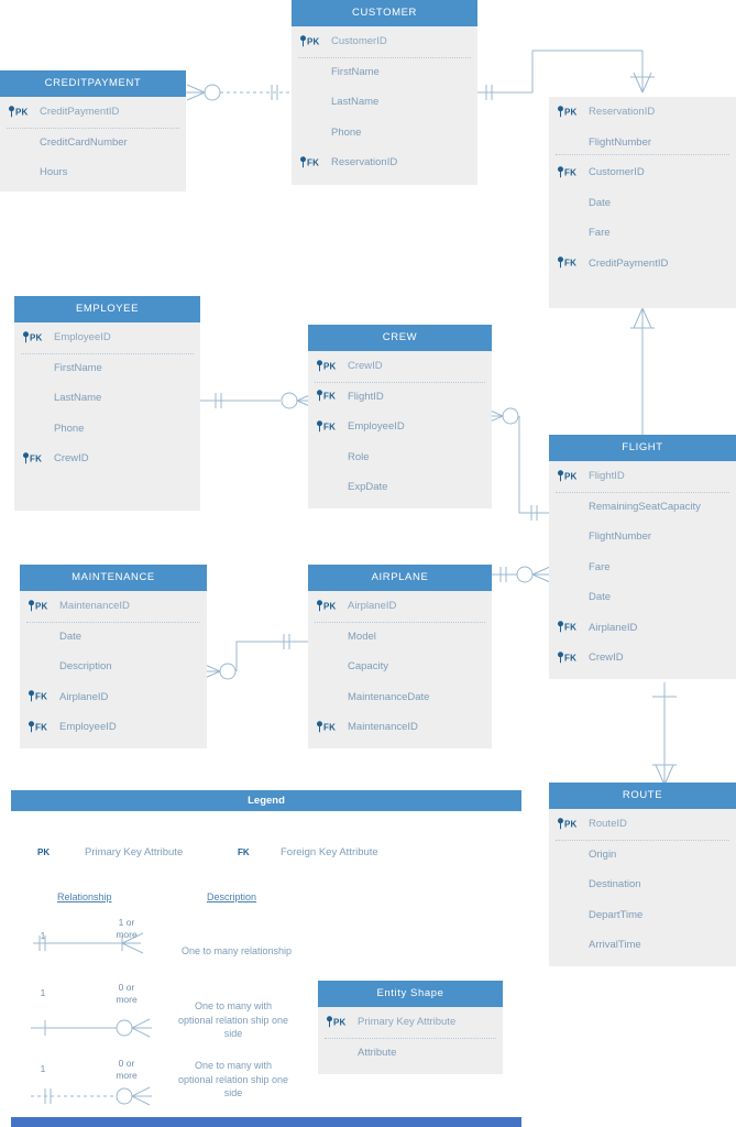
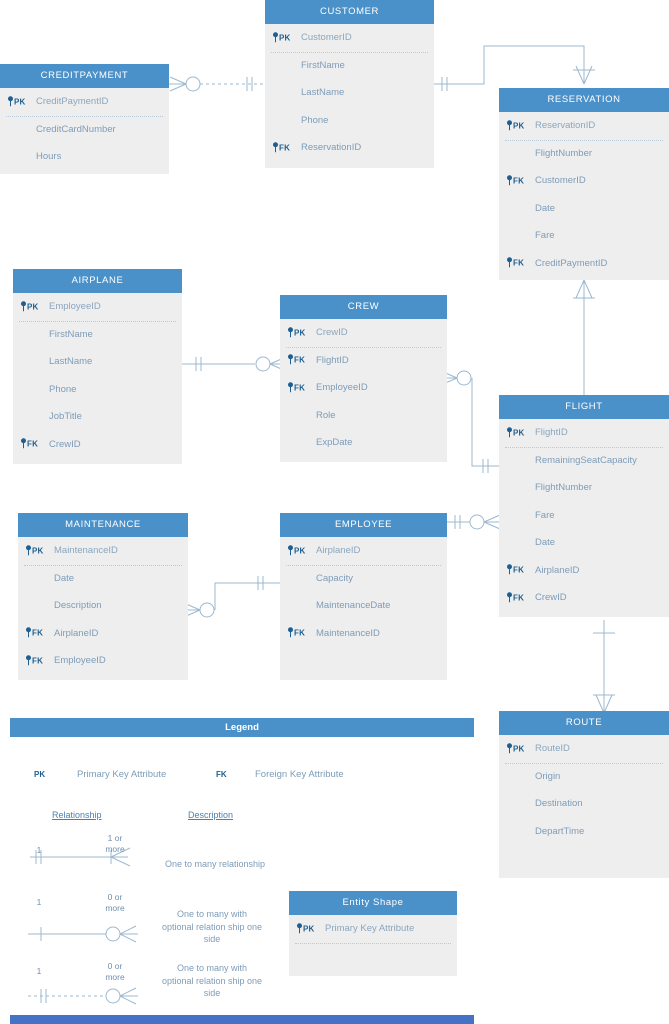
  CUSTOMER
  PK
  CustomerID
  FirstName
  LastName
  Phone
  FK
  ReservationID
  CREDITPAYMENT
  PK
  CreditPaymentID
  CreditCardNumber
  Hours
+ RESERVATION
  PK
  ReservationID
  FlightNumber
  FK
  CustomerID
  Date
  Fare
  FK
  CreditPaymentID
- EMPLOYEE
+ AIRPLANE
  PK
  EmployeeID
  FirstName
  LastName
  Phone
+ JobTitle
  FK
  CrewID
  CREW
  PK
  CrewID
  FK
  FlightID
  FK
  EmployeeID
  Role
  ExpDate
  FLIGHT
  PK
  FlightID
  RemainingSeatCapacity
  FlightNumber
  Fare
  Date
  FK
  AirplaneID
  FK
  CrewID
  MAINTENANCE
  PK
  MaintenanceID
  Date
  Description
  FK
  AirplaneID
  FK
  EmployeeID
- AIRPLANE
+ EMPLOYEE
  PK
  AirplaneID
- Model
  Capacity
  MaintenanceDate
  FK
  MaintenanceID
  ROUTE
  PK
  RouteID
  Origin
  Destination
  DepartTime
- ArrivalTime
  Legend
  PK
  Primary Key Attribute
  FK
  Foreign Key Attribute
  Relationship
  Description
  1
  1 or
  more
  One to many relationship
  1
  0 or
  more
  One to many with
  optional relation ship one
  side
  1
  0 or
  more
  One to many with
  optional relation ship one
  side
  Entity Shape
  PK
  Primary Key Attribute
- Attribute
